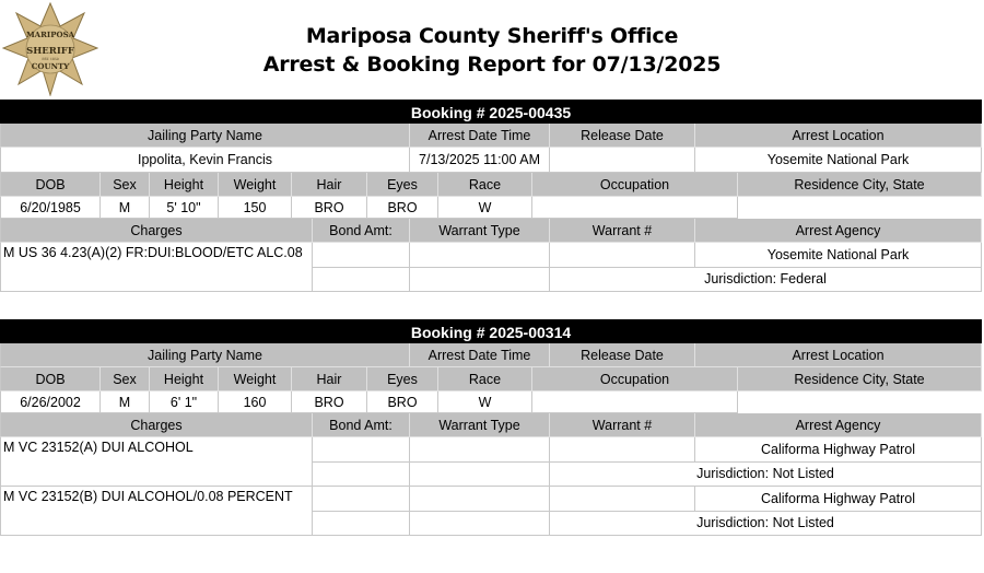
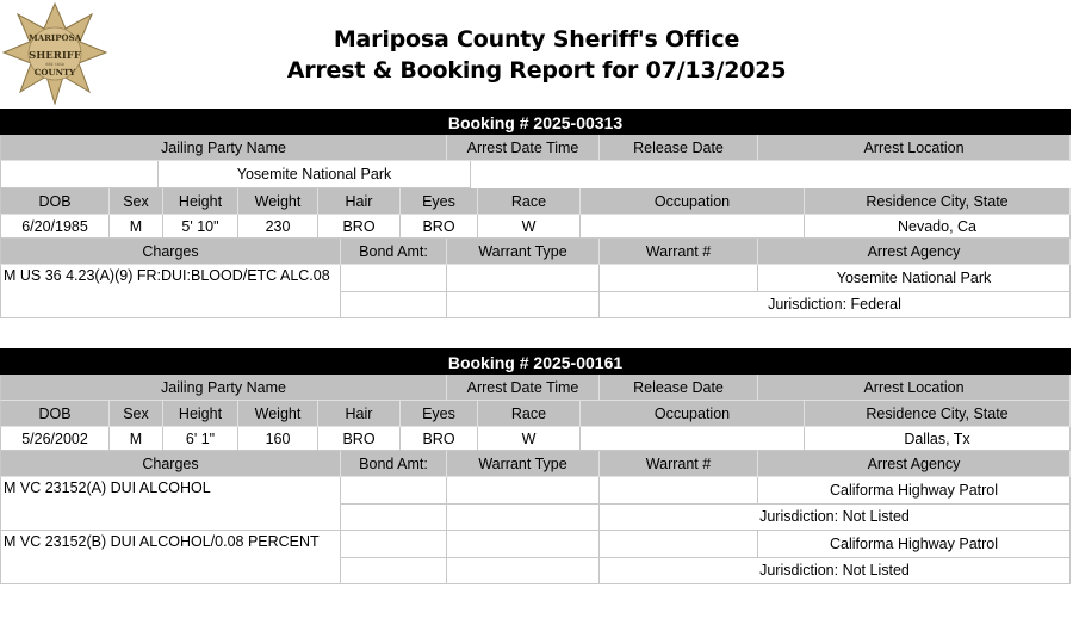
  MARIPOSA
  SHERIFF
  COUNTY
  Mariposa County Sheriff's Office
  Arrest & Booking Report for 07/13/2025
- Booking # 2025-00435
+ Booking # 2025-00313
  Jailing Party Name
  Arrest Date Time
  Release Date
  Arrest Location
- Ippolita, Kevin Francis
- 7/13/2025 11:00 AM
  Yosemite National Park
  DOB
  Sex
  Height
  Weight
  Hair
  Eyes
  Race
  Occupation
  Residence City, State
  6/20/1985
  M
  5' 10"
- 150
+ 230
  BRO
  BRO
  W
+ Nevado, Ca
  Charges
  Bond Amt:
  Warrant Type
  Warrant #
  Arrest Agency
- M US 36 4.23(A)(2) FR:DUI:BLOOD/ETC ALC.08
+ M US 36 4.23(A)(9) FR:DUI:BLOOD/ETC ALC.08
  Yosemite National Park
  Jurisdiction: Federal
- Booking # 2025-00314
+ Booking # 2025-00161
  Jailing Party Name
  Arrest Date Time
  Release Date
  Arrest Location
  DOB
  Sex
  Height
  Weight
  Hair
  Eyes
  Race
  Occupation
  Residence City, State
- 6/26/2002
+ 5/26/2002
  M
  6' 1"
  160
  BRO
  BRO
  W
+ Dallas, Tx
  Charges
  Bond Amt:
  Warrant Type
  Warrant #
  Arrest Agency
  M VC 23152(A) DUI ALCOHOL
  Califorma Highway Patrol
  Jurisdiction: Not Listed
  M VC 23152(B) DUI ALCOHOL/0.08 PERCENT
  Califorma Highway Patrol
  Jurisdiction: Not Listed
